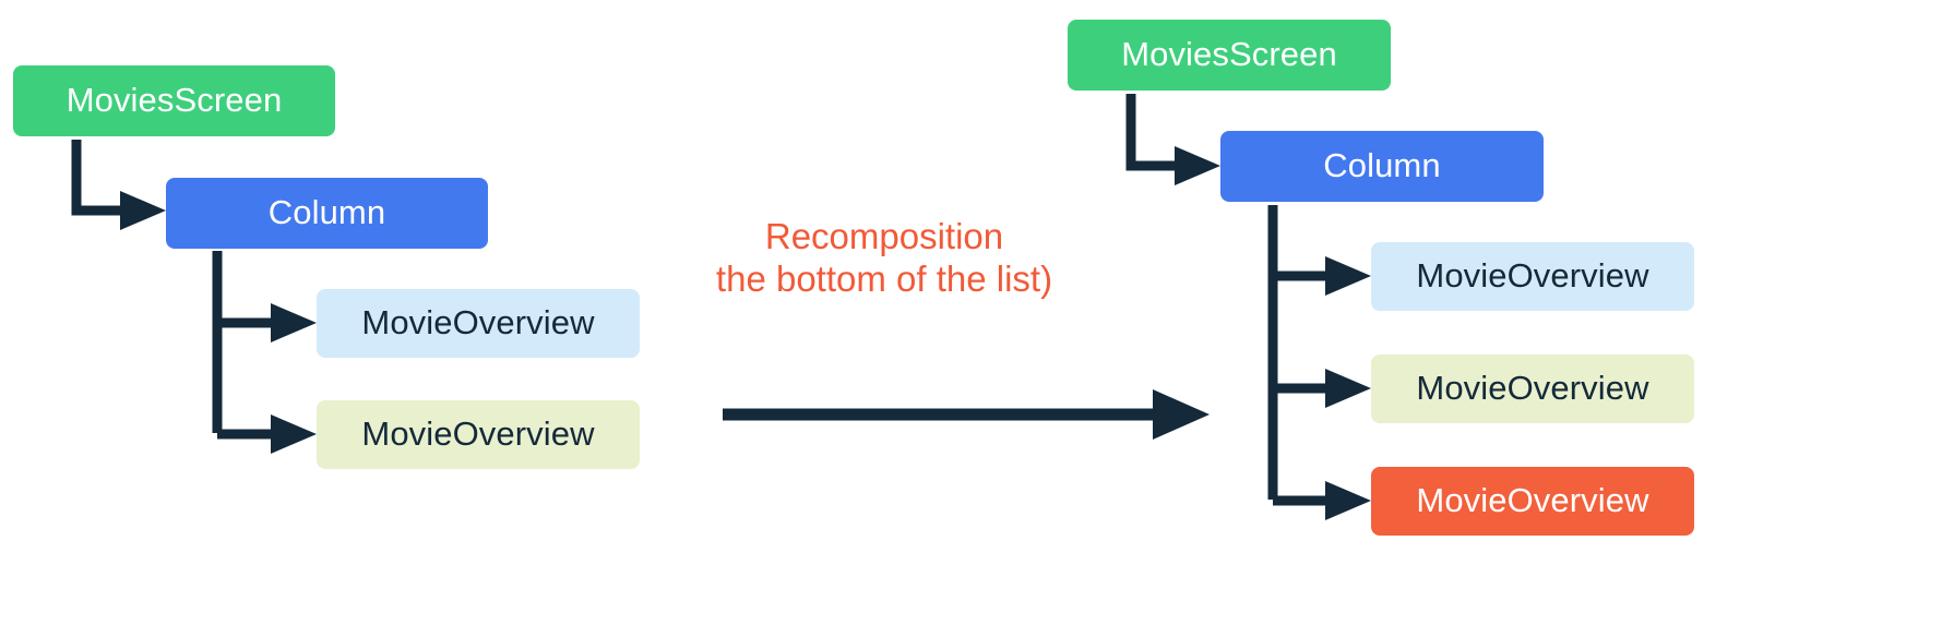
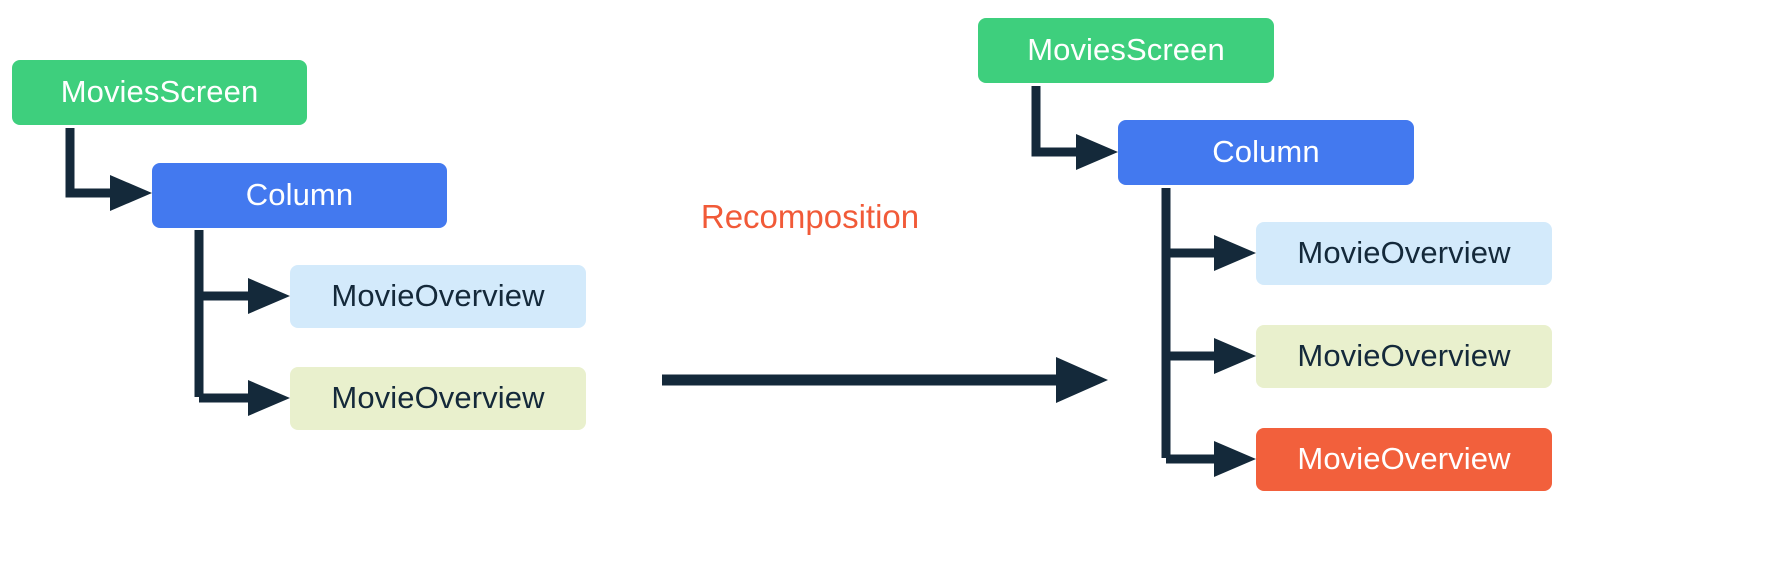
  MoviesScreen
  Column
  MovieOverview
  MovieOverview
  Recomposition
- the bottom of the list)
  MoviesScreen
  Column
  MovieOverview
  MovieOverview
  MovieOverview
